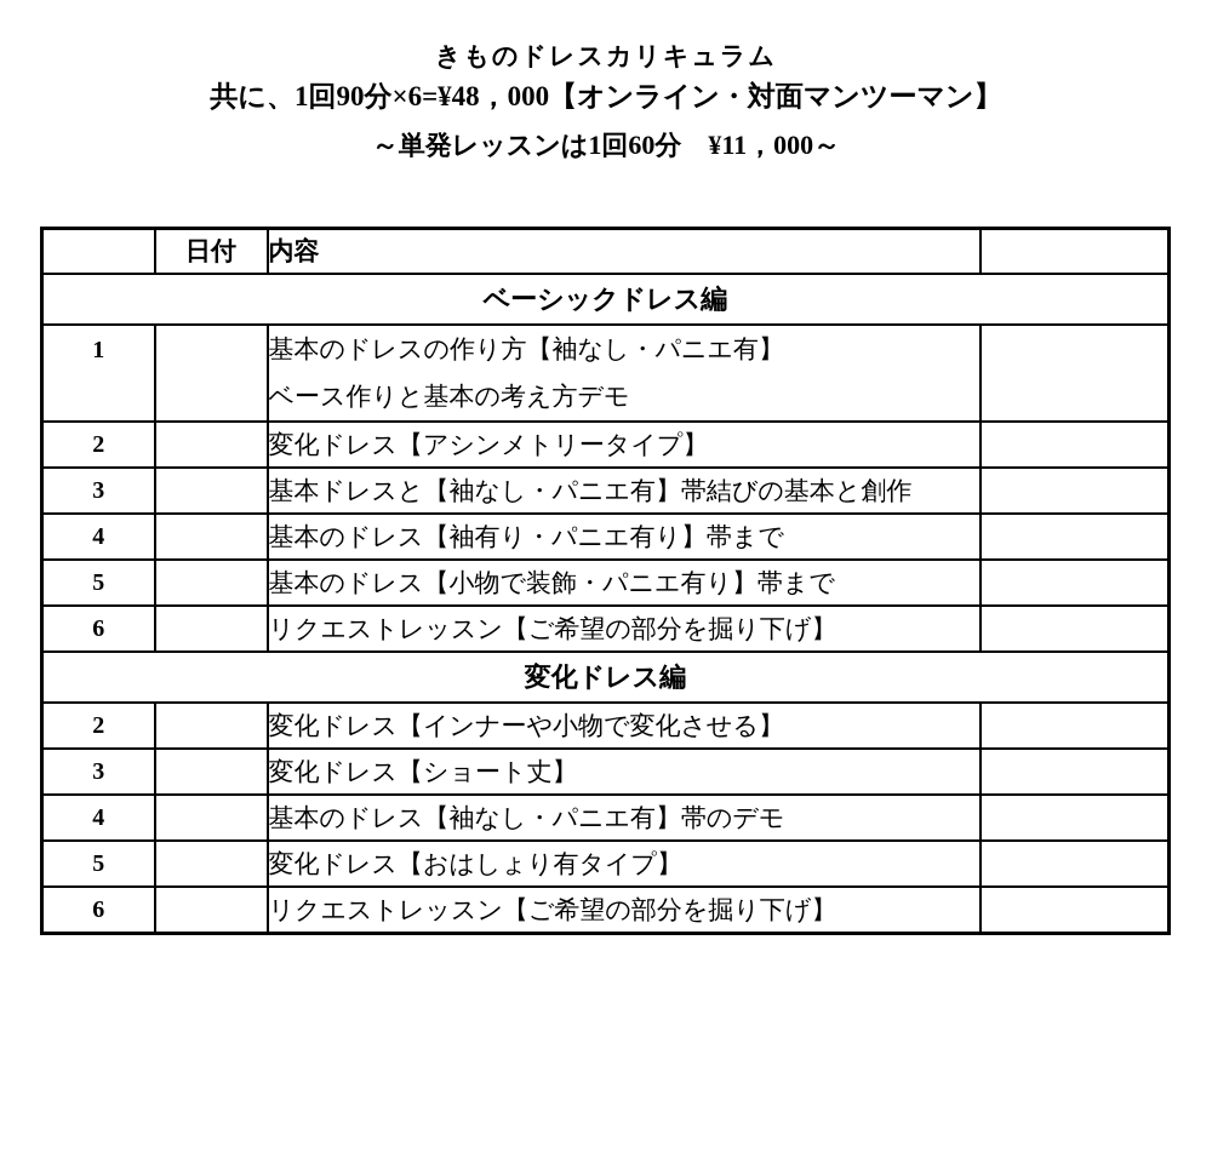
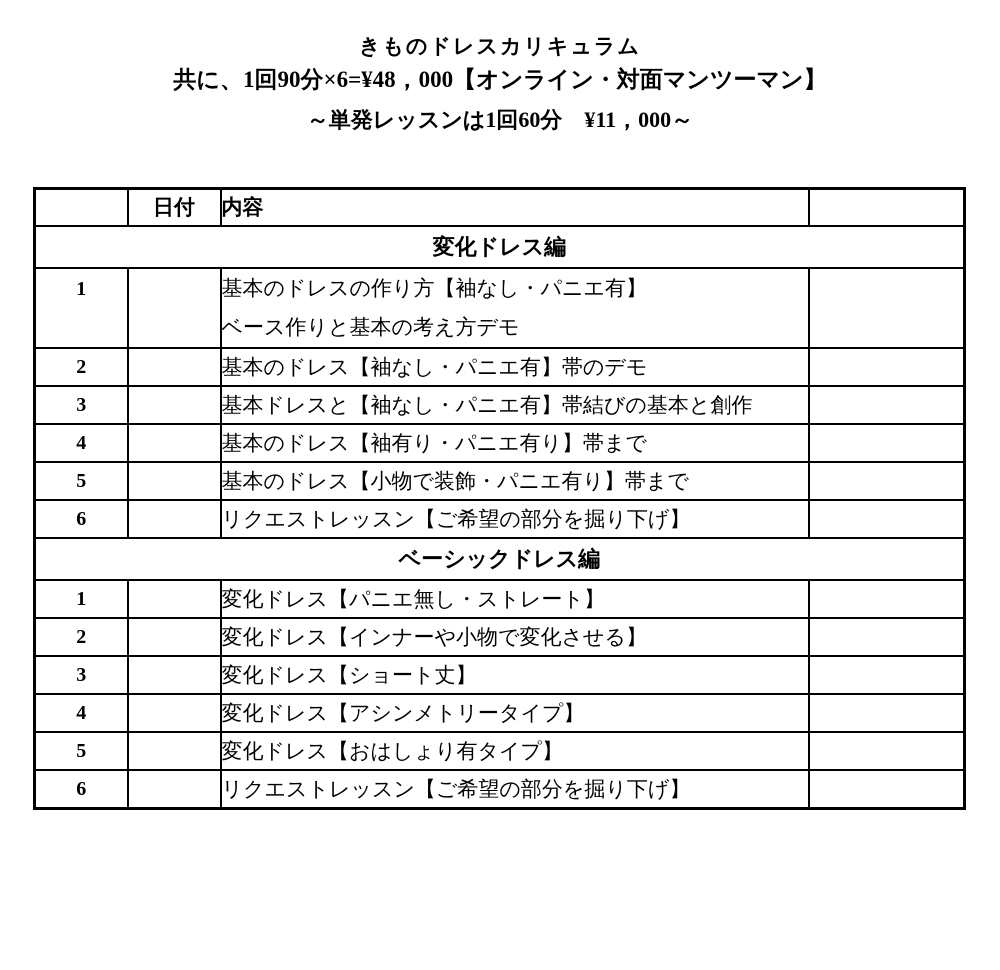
  きものドレスカリキュラム
  共に、1回90分×6=¥48，000【オンライン・対面マンツーマン】
  ～単発レッスンは1回60分 ¥11，000～
  	日付	内容
- ベーシックドレス編
+ 変化ドレス編
  1		基本のドレスの作り方【袖なし・パニエ有】 ベース作りと基本の考え方デモ
- 2		変化ドレス【アシンメトリータイプ】
+ 2		基本のドレス【袖なし・パニエ有】帯のデモ
  3		基本ドレスと【袖なし・パニエ有】帯結びの基本と創作
  4		基本のドレス【袖有り・パニエ有り】帯まで
  5		基本のドレス【小物で装飾・パニエ有り】帯まで
  6		リクエストレッスン【ご希望の部分を掘り下げ】
- 変化ドレス編
+ ベーシックドレス編
+ 1		変化ドレス【パニエ無し・ストレート】
  2		変化ドレス【インナーや小物で変化させる】
  3		変化ドレス【ショート丈】
- 4		基本のドレス【袖なし・パニエ有】帯のデモ
+ 4		変化ドレス【アシンメトリータイプ】
  5		変化ドレス【おはしょり有タイプ】
  6		リクエストレッスン【ご希望の部分を掘り下げ】
